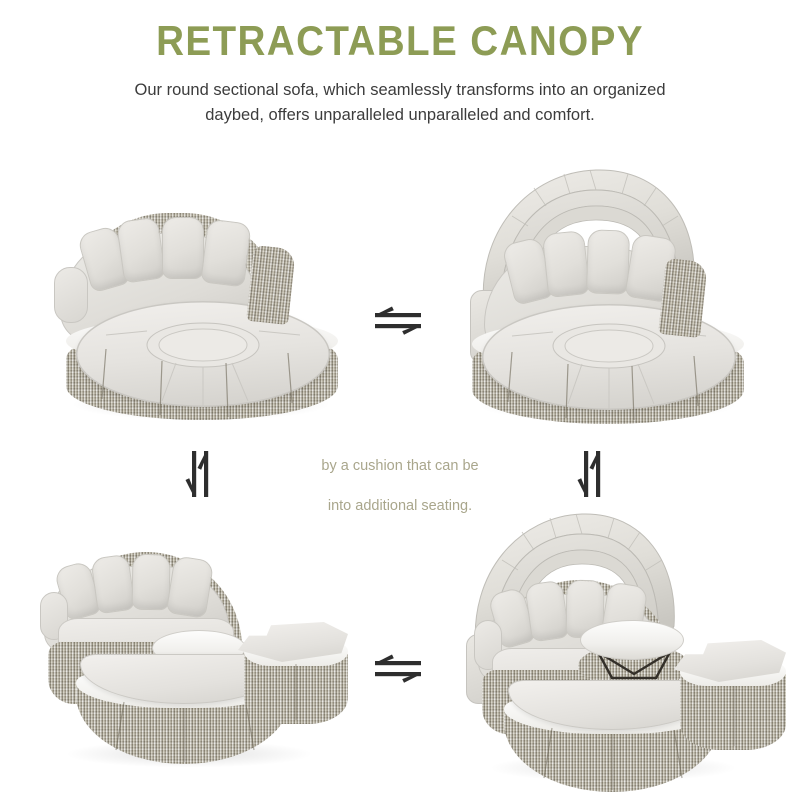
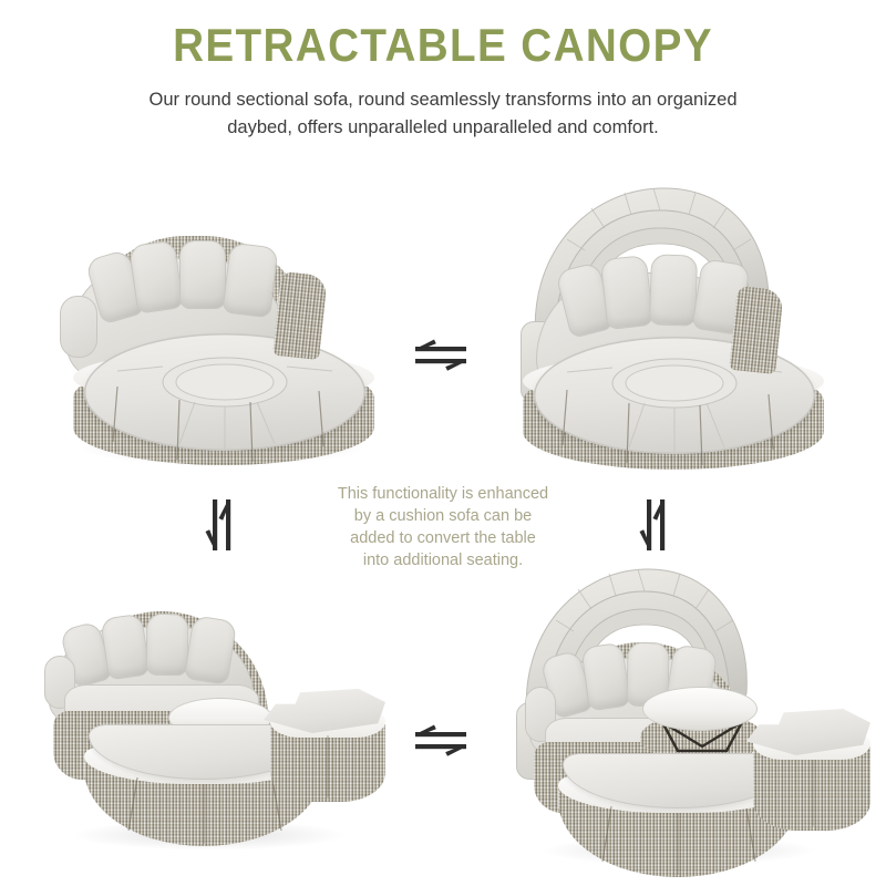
  RETRACTABLE CANOPY
- Our round sectional sofa, which seamlessly transforms into an organized
+ Our round sectional sofa, round seamlessly transforms into an organized
  daybed, offers unparalleled unparalleled and comfort.
+ This functionality is enhanced
- by a cushion that can be
+ by a cushion sofa can be
+ added to convert the table
  into additional seating.
